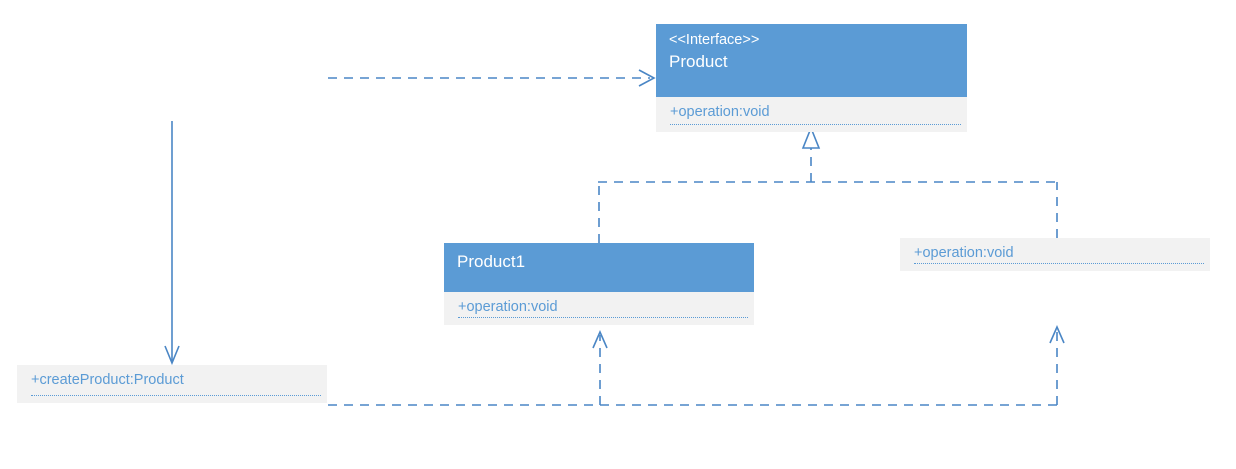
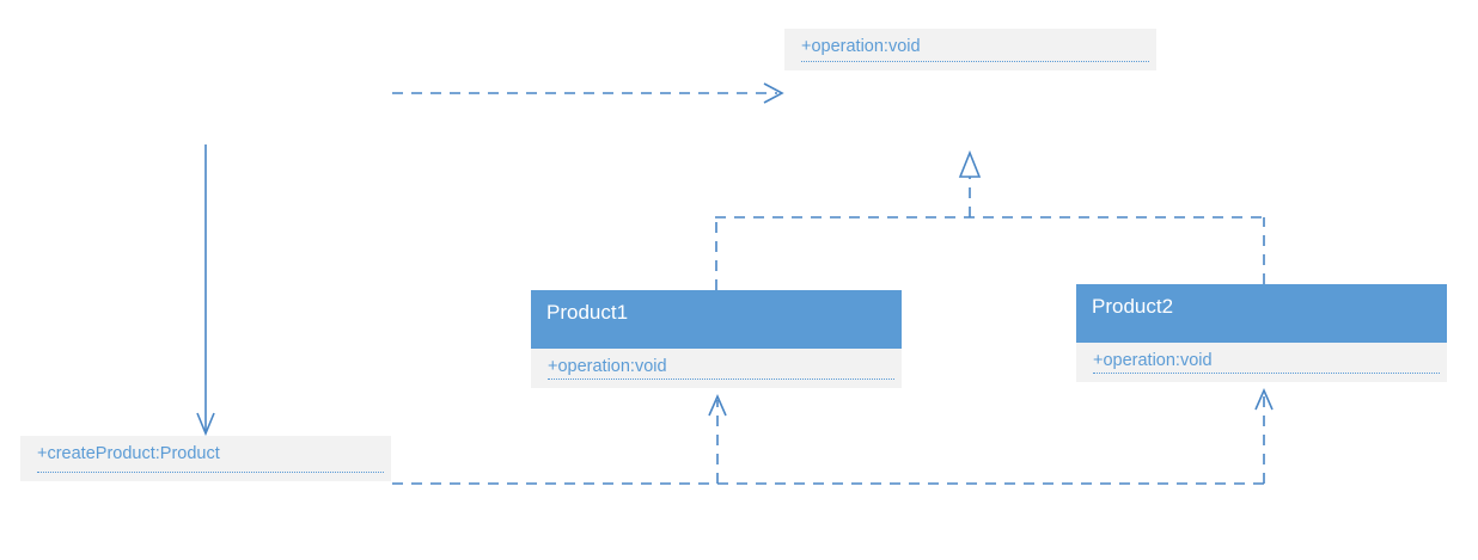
- <<Interface>>
- Product
  +operation:void
  Product1
  +operation:void
+ Product2
  +operation:void
  +createProduct:Product
